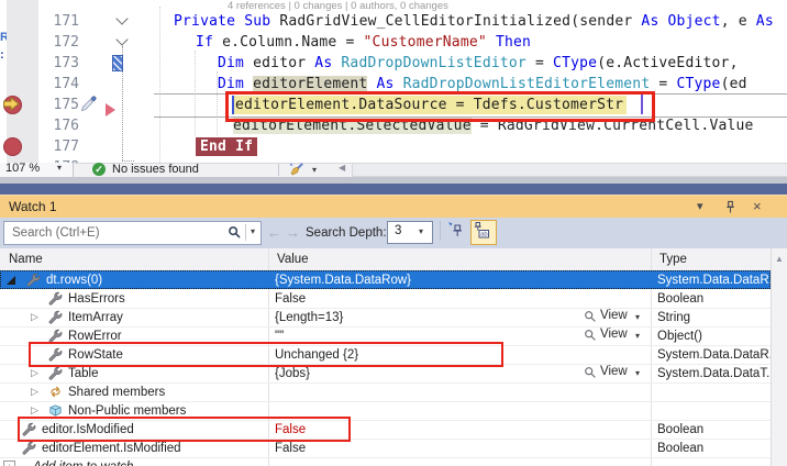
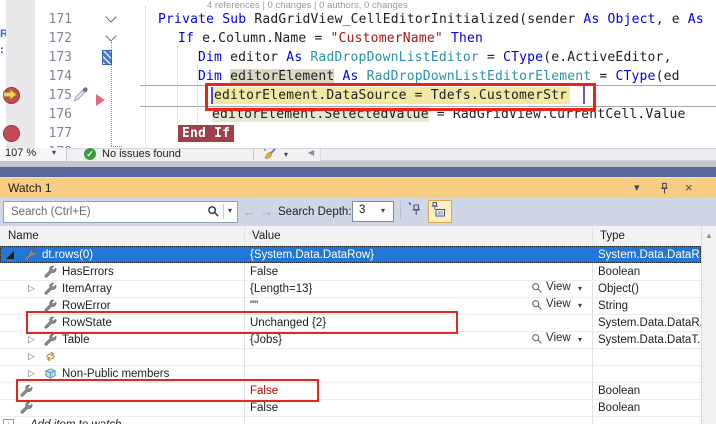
  R
  :
  4 references | 0 changes | 0 authors, 0 changes
  171
  172
  173
  174
  175
  176
  177
  Private Sub RadGridView_CellEditorInitialized(sender As Object, e As
  If e.Column.Name = "CustomerName" Then
  Dim editor As RadDropDownListEditor = CType(e.ActiveEditor,
  Dim editorElement As RadDropDownListEditorElement = CType(ed
  editorElement.DataSource = Tdefs.CustomerStr
  editorElement.SelectedValue = RadGridView.CurrentCell.Value
  End If
  107 %
  ▾
  ✓
  No issues found
  ▾
  ◀
  Watch 1
  ▾
  ×
  Search (Ctrl+E)
  ▾
  ←
  →
  Search Depth:
  3
  ▾
  Name
  Value
  Type
  dt.rows(0)
  {System.Data.DataRow}
  System.Data.DataR
  HasErrors
  False
  Boolean
  ▷
  ItemArray
  {Length=13}
  View
  ▾
- String
+ Object()
  RowError
  ""
  View
  ▾
- Object()
+ String
  RowState
  Unchanged {2}
  System.Data.DataR
  ▷
  Table
  {Jobs}
  View
  ▾
  System.Data.DataT.
  ▷
- Shared members
  ▷
  Non-Public members
- editor.IsModified
  False
  Boolean
- editorElement.IsModified
  False
  Boolean
  ▲
